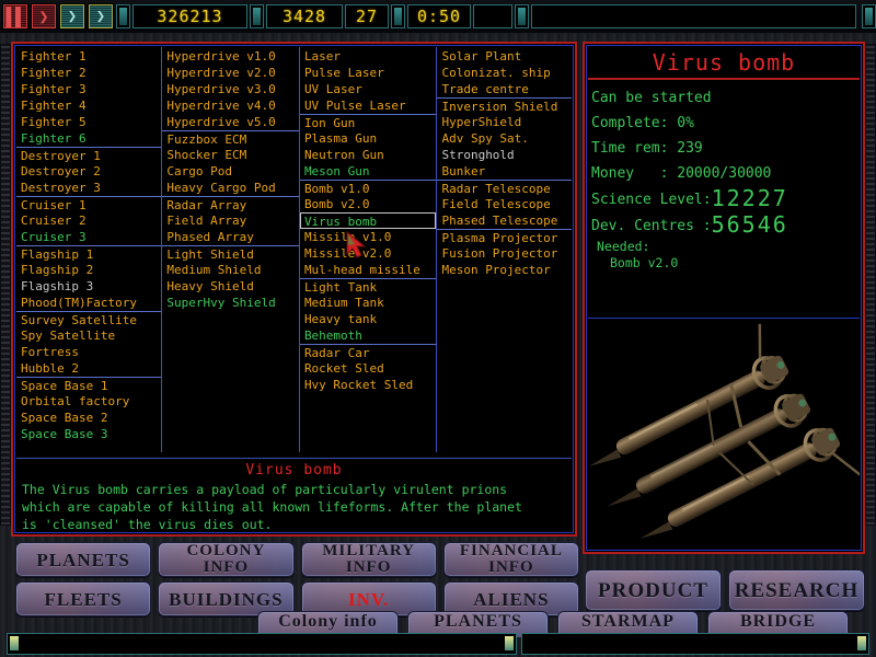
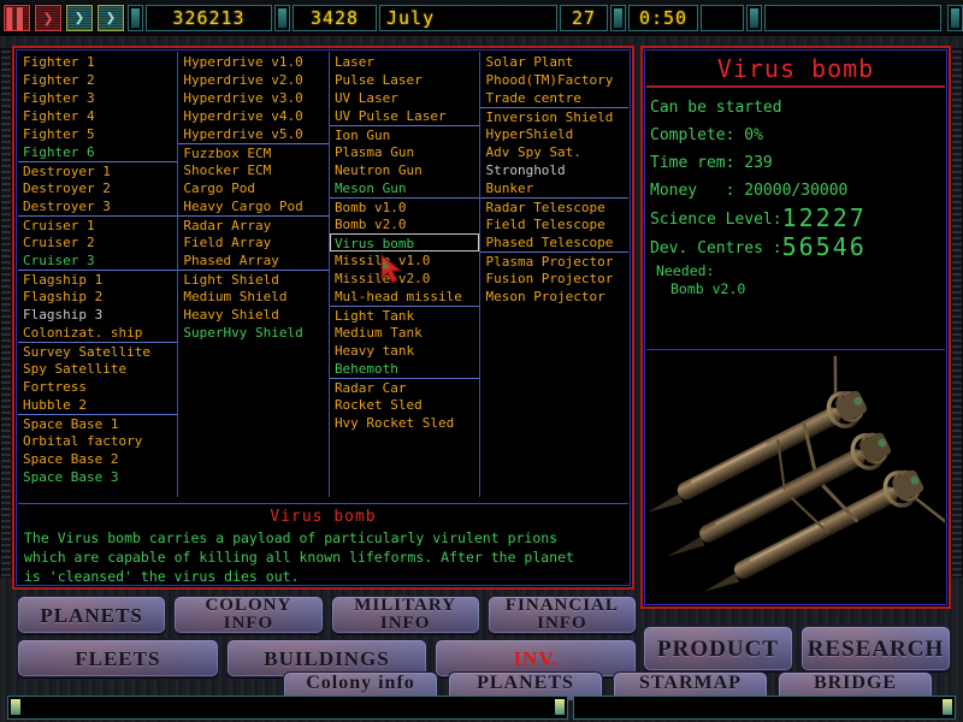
  ▌▌
  ❯
  ❯
  ❯
  326213
  3428
+ July
  27
  0:50
  Fighter 1
  Fighter 2
  Fighter 3
  Fighter 4
  Fighter 5
  Fighter 6
  Destroyer 1
  Destroyer 2
  Destroyer 3
  Cruiser 1
  Cruiser 2
  Cruiser 3
  Flagship 1
  Flagship 2
  Flagship 3
- Phood(TM)Factory
+ Colonizat. ship
  Survey Satellite
  Spy Satellite
  Fortress
  Hubble 2
  Space Base 1
  Orbital factory
  Space Base 2
  Space Base 3
  Hyperdrive v1.0
  Hyperdrive v2.0
  Hyperdrive v3.0
  Hyperdrive v4.0
  Hyperdrive v5.0
  Fuzzbox ECM
  Shocker ECM
  Cargo Pod
  Heavy Cargo Pod
  Radar Array
  Field Array
  Phased Array
  Light Shield
  Medium Shield
  Heavy Shield
  SuperHvy Shield
  Laser
  Pulse Laser
  UV Laser
  UV Pulse Laser
  Ion Gun
  Plasma Gun
  Neutron Gun
  Meson Gun
  Bomb v1.0
  Bomb v2.0
  Virus bomb
  Missil v1.0
  Missile v2.0
  Mul-head missile
  Light Tank
  Medium Tank
  Heavy tank
  Behemoth
  Radar Car
  Rocket Sled
  Hvy Rocket Sled
  Solar Plant
- Colonizat. ship
+ Phood(TM)Factory
  Trade centre
  Inversion Shield
  HyperShield
  Adv Spy Sat.
  Stronghold
  Bunker
  Radar Telescope
  Field Telescope
  Phased Telescope
  Plasma Projector
  Fusion Projector
  Meson Projector
  Virus bomb
  The Virus bomb carries a payload of particularly virulent prions
  which are capable of killing all known lifeforms. After the planet
  is 'cleansed' the virus dies out.
  Virus bomb
  Can be started
  Complete: 0%
  Time rem: 239
  Money : 20000/30000
  Science Level:12227
  Dev. Centres :56546
  Needed:
  Bomb v2.0
  PLANETS
  COLONY
  INFO
  MILITARY
  INFO
  FINANCIAL
  INFO
  FLEETS
  BUILDINGS
  INV.
- ALIENS
  PRODUCT
  RESEARCH
  Colony info
  PLANETS
  STARMAP
  BRIDGE
